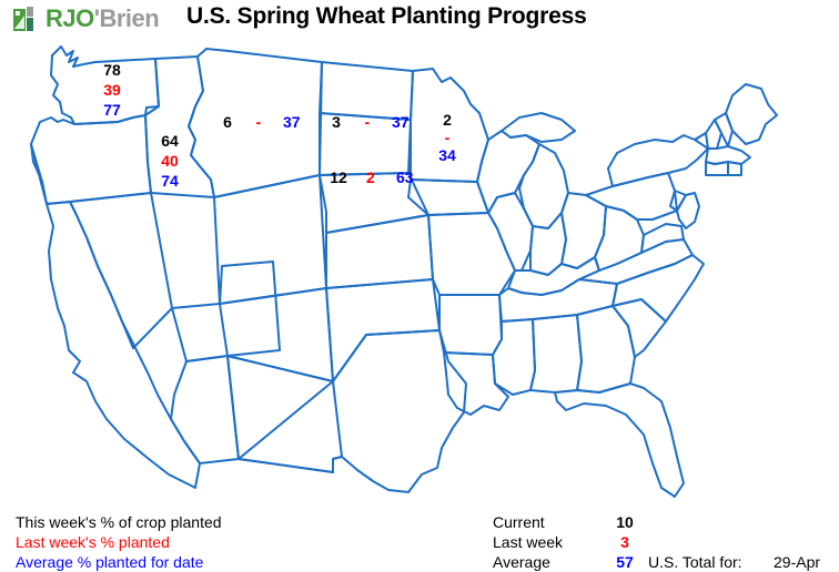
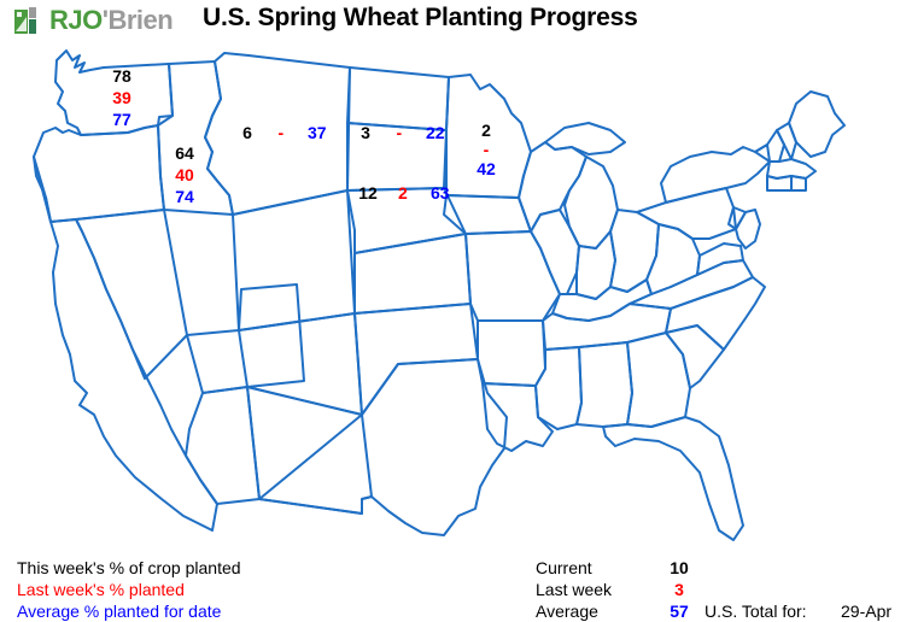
  RJO'Brien
  U.S. Spring Wheat Planting Progress
  78
  39
  77
  64
  40
  74
  6 - 37
- 3 - 37
+ 3 - 22
  2
  -
- 34
+ 42
  12 2 63
  This week's % of crop planted
  Last week's % planted
  Average % planted for date
  Current
  10
  Last week
  3
  Average
  57
  U.S. Total for:
  29-Apr
